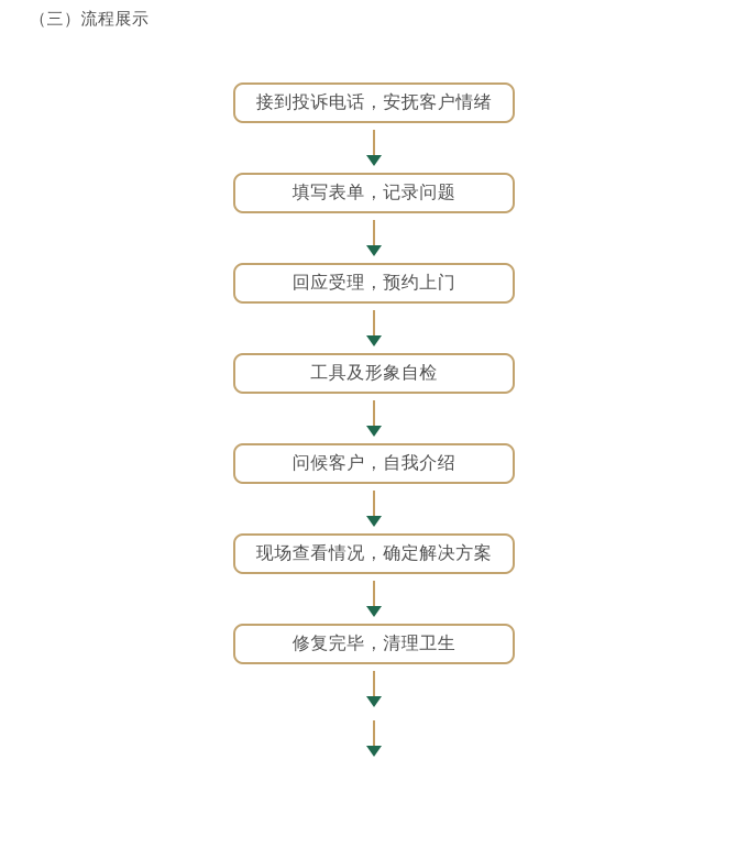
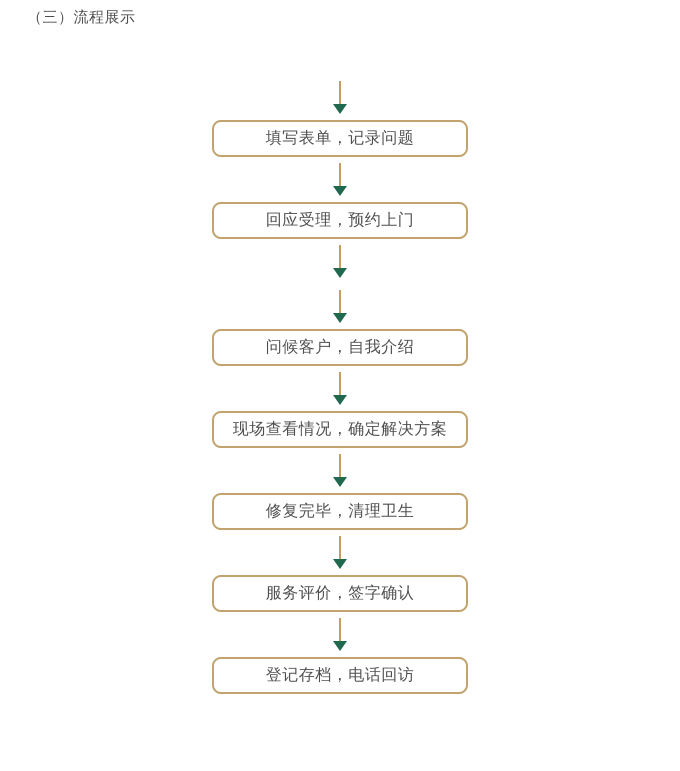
  （三）流程展示
- 接到投诉电话，安抚客户情绪
  填写表单，记录问题
  回应受理，预约上门
- 工具及形象自检
  问候客户，自我介绍
  现场查看情况，确定解决方案
  修复完毕，清理卫生
+ 服务评价，签字确认
+ 登记存档，电话回访
